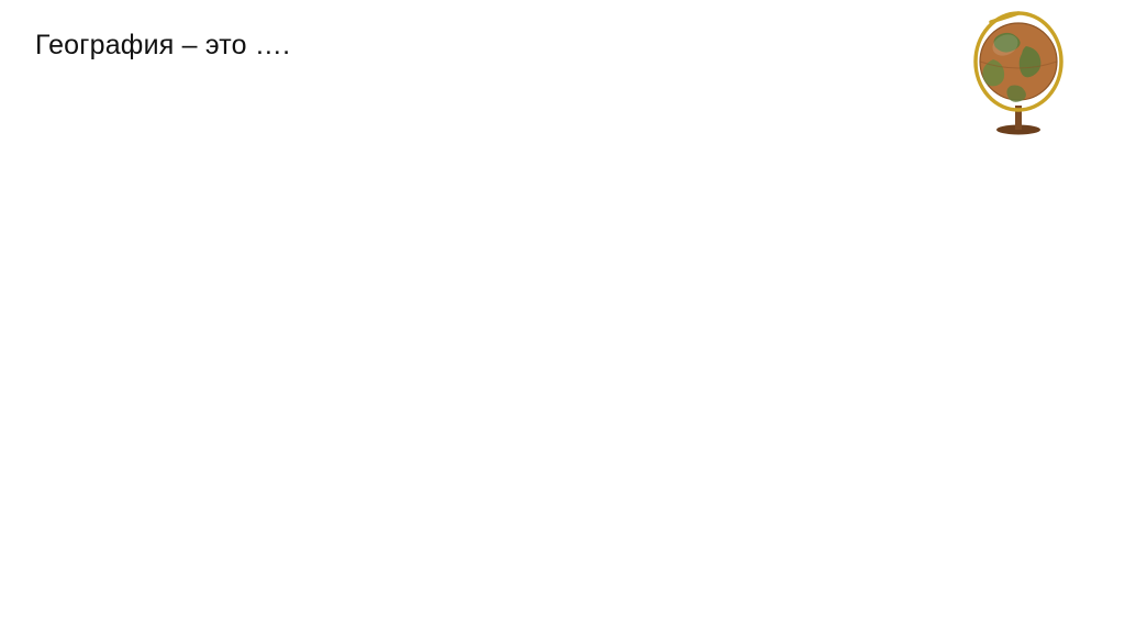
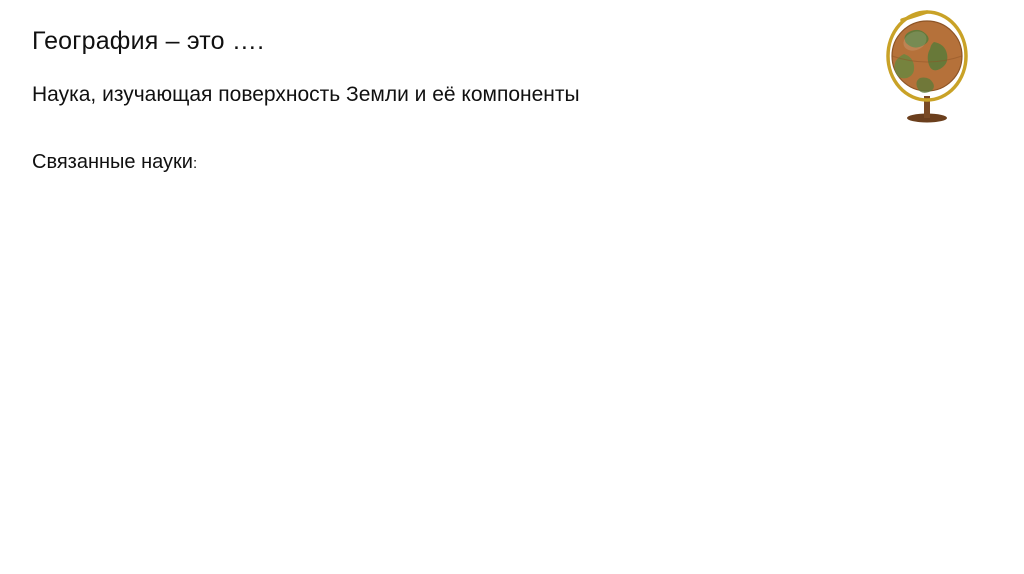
  География – это ….
+ Наука, изучающая поверхность Земли и её компоненты
+ Связанные науки:
